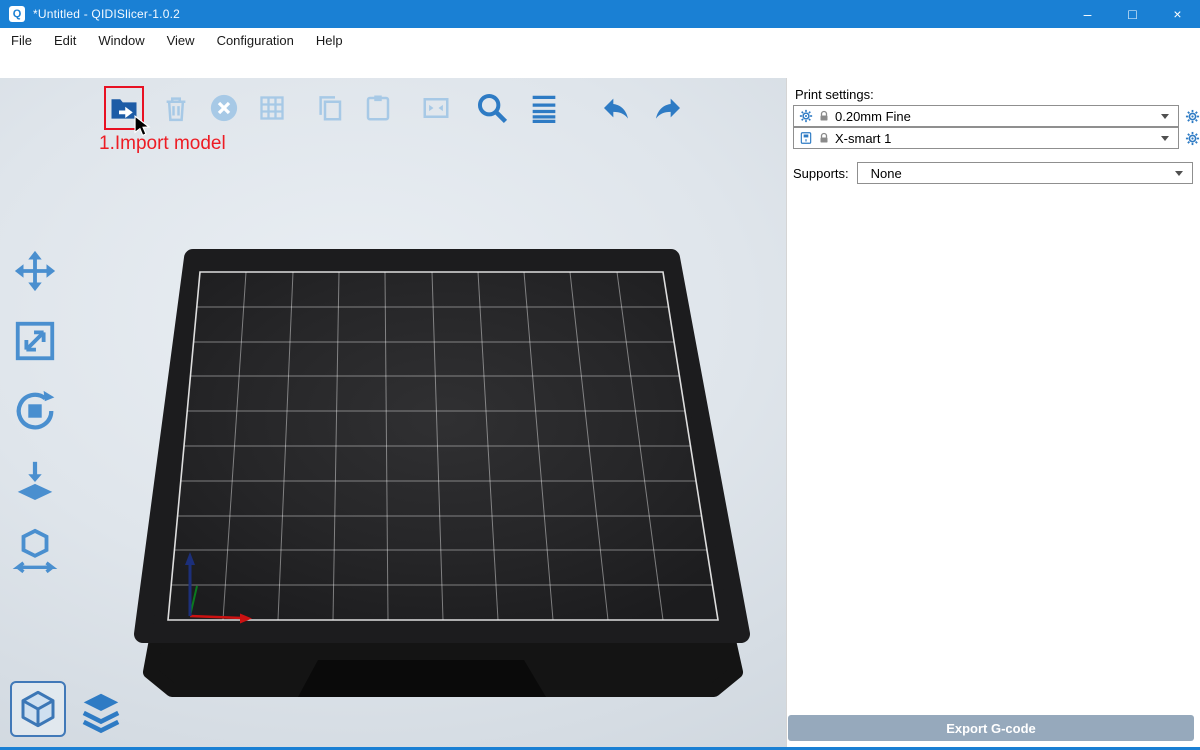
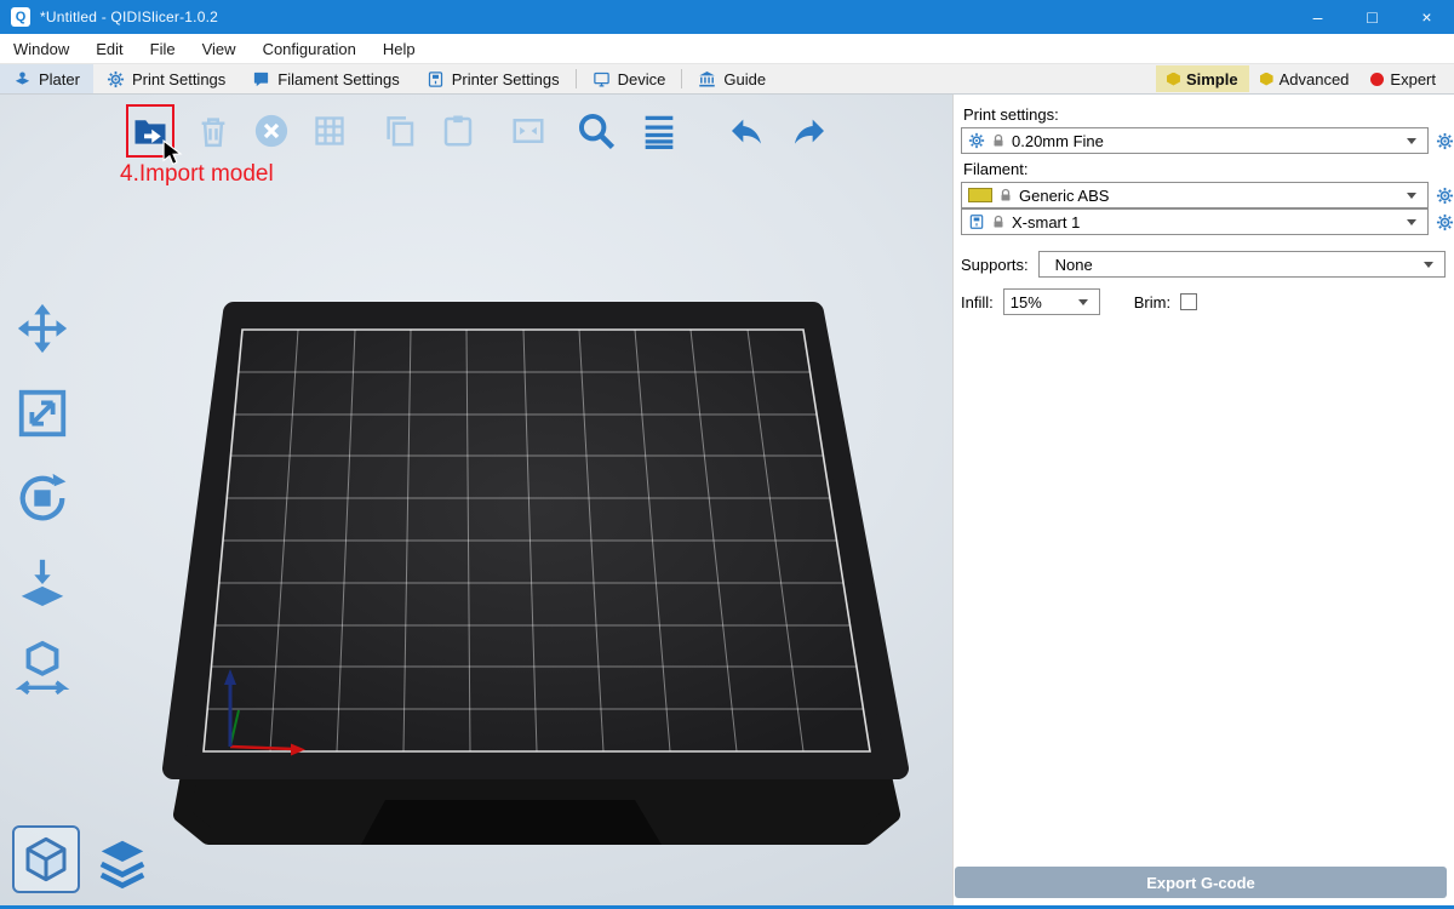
  Q
  *Untitled - QIDISlicer-1.0.2
  –
  □
  ×
- File
+ Window
  Edit
- Window
+ File
  View
  Configuration
  Help
+ Plater
+ Print Settings
+ Filament Settings
+ Printer Settings
+ Device
+ Guide
+ Simple
+ Advanced
+ Expert
- 1.Import model
+ 4.Import model
  Print settings:
  0.20mm Fine
+ Filament:
+ Generic ABS
  X-smart 1
  Supports:
  None
+ Infill:
+ 15%
+ Brim:
  Export G-code
